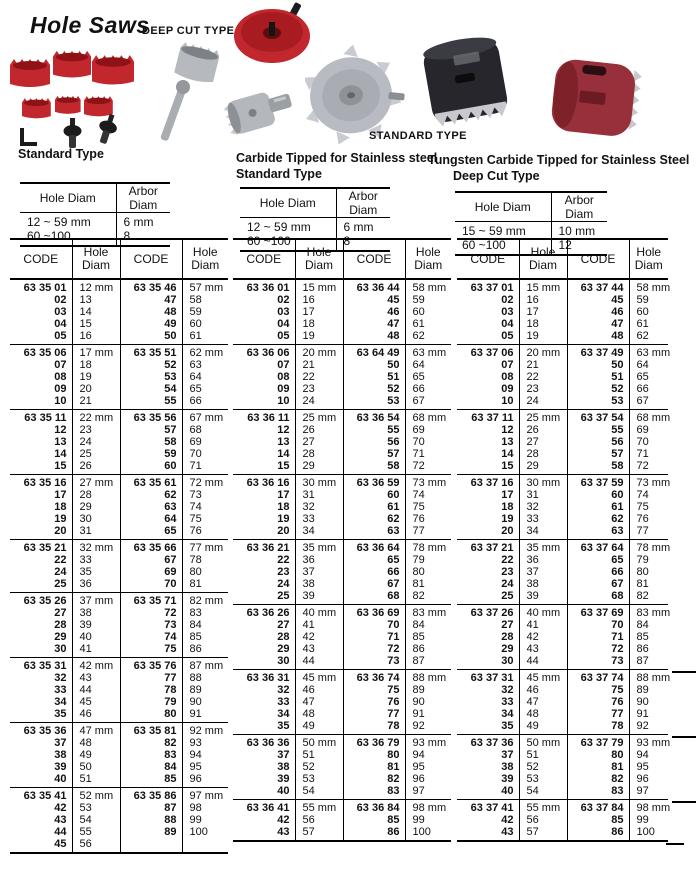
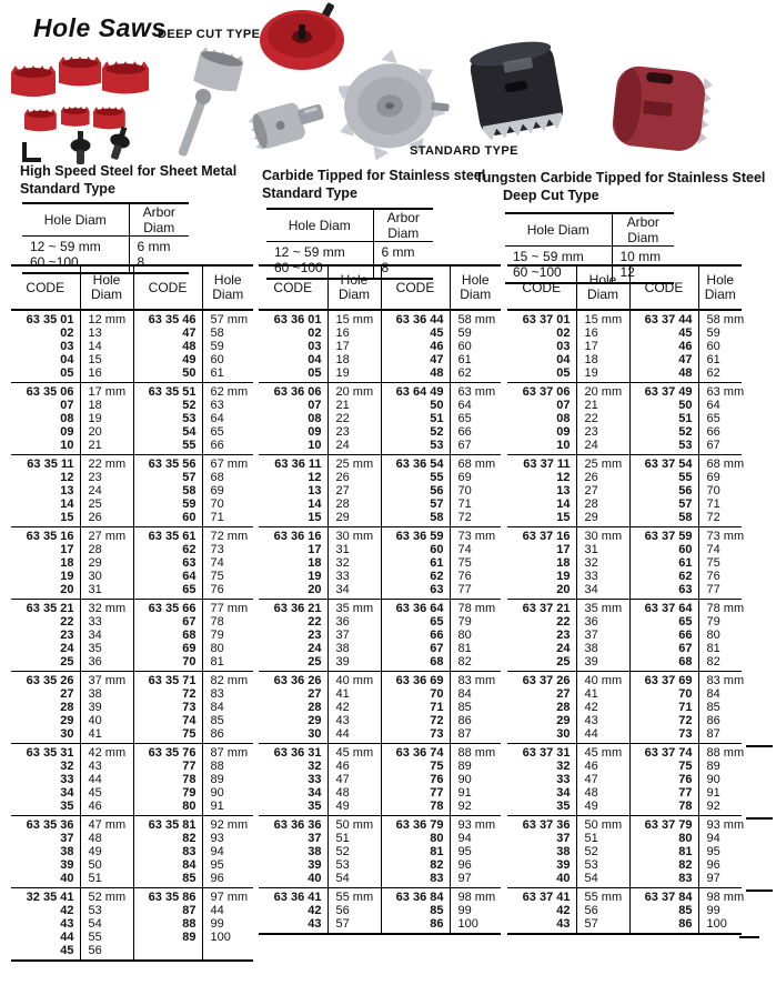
  Hole Saws
  DEEP CUT TYPE
  STANDARD TYPE
+ High Speed Steel for Sheet Metal
  Standard Type
  Carbide Tipped for Stainless steel
  Standard Type
  Tungsten Carbide Tipped for Stainless Steel
  Deep Cut Type
  Hole Diam	Arbor Diam
  12 ~ 59 mm	6 mm
  60 ~100	8
  Hole Diam	Arbor Diam
  12 ~ 59 mm	6 mm
  60 ~100	8
  Hole Diam	Arbor Diam
  15 ~ 59 mm	10 mm
  60 ~100	12
  CODE	Hole Diam	CODE	Hole Diam
  63 35 01	12 mm	63 35 46	57 mm
  02	13	47	58
  03	14	48	59
  04	15	49	60
  05	16	50	61
  63 35 06	17 mm	63 35 51	62 mm
  07	18	52	63
  08	19	53	64
  09	20	54	65
  10	21	55	66
  63 35 11	22 mm	63 35 56	67 mm
  12	23	57	68
  13	24	58	69
  14	25	59	70
  15	26	60	71
  63 35 16	27 mm	63 35 61	72 mm
  17	28	62	73
  18	29	63	74
  19	30	64	75
  20	31	65	76
  63 35 21	32 mm	63 35 66	77 mm
  22	33	67	78
+ 23	34	68	79
  24	35	69	80
  25	36	70	81
  63 35 26	37 mm	63 35 71	82 mm
  27	38	72	83
  28	39	73	84
  29	40	74	85
  30	41	75	86
  63 35 31	42 mm	63 35 76	87 mm
  32	43	77	88
  33	44	78	89
  34	45	79	90
  35	46	80	91
  63 35 36	47 mm	63 35 81	92 mm
  37	48	82	93
  38	49	83	94
  39	50	84	95
  40	51	85	96
- 63 35 41	52 mm	63 35 86	97 mm
+ 32 35 41	52 mm	63 35 86	97 mm
- 42	53	87	98
+ 42	53	87	44
  43	54	88	99
  44	55	89	100
  45	56
  CODE	Hole Diam	CODE	Hole Diam
  63 36 01	15 mm	63 36 44	58 mm
  02	16	45	59
  03	17	46	60
  04	18	47	61
  05	19	48	62
  63 36 06	20 mm	63 64 49	63 mm
  07	21	50	64
  08	22	51	65
  09	23	52	66
  10	24	53	67
  63 36 11	25 mm	63 36 54	68 mm
  12	26	55	69
  13	27	56	70
  14	28	57	71
  15	29	58	72
  63 36 16	30 mm	63 36 59	73 mm
  17	31	60	74
  18	32	61	75
  19	33	62	76
  20	34	63	77
  63 36 21	35 mm	63 36 64	78 mm
  22	36	65	79
  23	37	66	80
  24	38	67	81
  25	39	68	82
  63 36 26	40 mm	63 36 69	83 mm
  27	41	70	84
  28	42	71	85
  29	43	72	86
  30	44	73	87
  63 36 31	45 mm	63 36 74	88 mm
  32	46	75	89
  33	47	76	90
  34	48	77	91
  35	49	78	92
  63 36 36	50 mm	63 36 79	93 mm
  37	51	80	94
  38	52	81	95
  39	53	82	96
  40	54	83	97
  63 36 41	55 mm	63 36 84	98 mm
  42	56	85	99
  43	57	86	100
  CODE	Hole Diam	CODE	Hole Diam
  63 37 01	15 mm	63 37 44	58 mm
  02	16	45	59
  03	17	46	60
  04	18	47	61
  05	19	48	62
  63 37 06	20 mm	63 37 49	63 mm
  07	21	50	64
  08	22	51	65
  09	23	52	66
  10	24	53	67
  63 37 11	25 mm	63 37 54	68 mm
  12	26	55	69
  13	27	56	70
  14	28	57	71
  15	29	58	72
  63 37 16	30 mm	63 37 59	73 mm
  17	31	60	74
  18	32	61	75
  19	33	62	76
  20	34	63	77
  63 37 21	35 mm	63 37 64	78 mm
  22	36	65	79
  23	37	66	80
  24	38	67	81
  25	39	68	82
  63 37 26	40 mm	63 37 69	83 mm
  27	41	70	84
  28	42	71	85
  29	43	72	86
  30	44	73	87
  63 37 31	45 mm	63 37 74	88 mm
  32	46	75	89
  33	47	76	90
  34	48	77	91
  35	49	78	92
  63 37 36	50 mm	63 37 79	93 mm
  37	51	80	94
  38	52	81	95
  39	53	82	96
  40	54	83	97
  63 37 41	55 mm	63 37 84	98 mm
  42	56	85	99
  43	57	86	100
